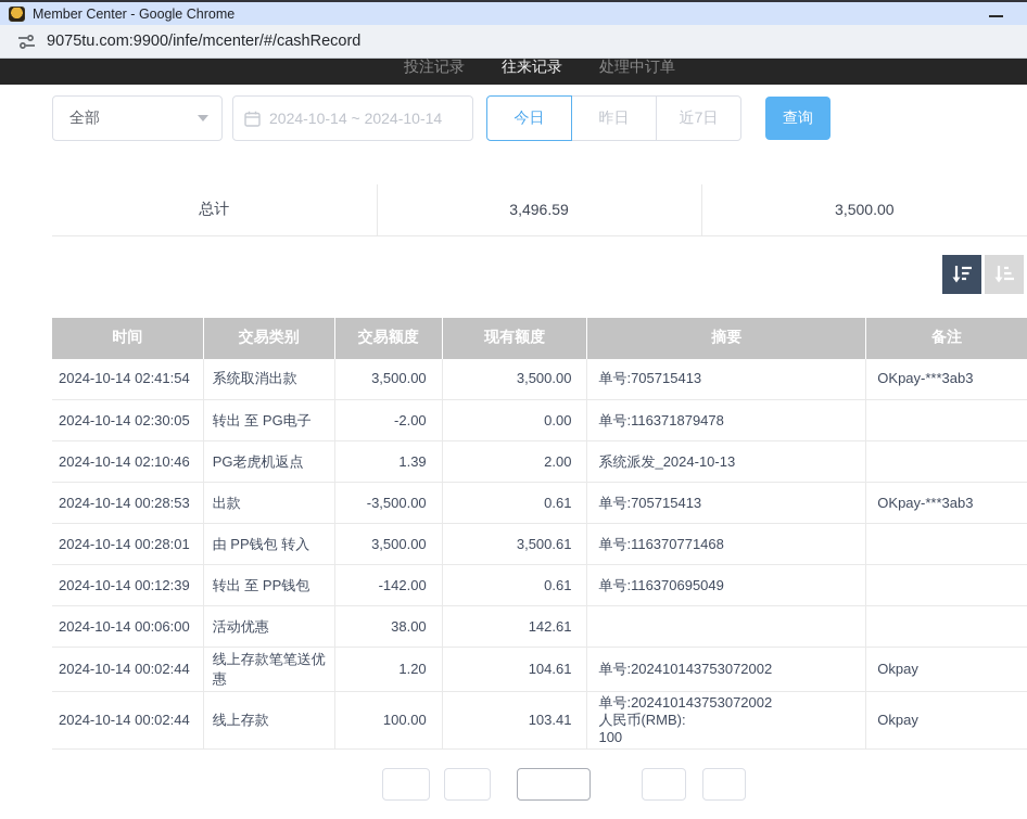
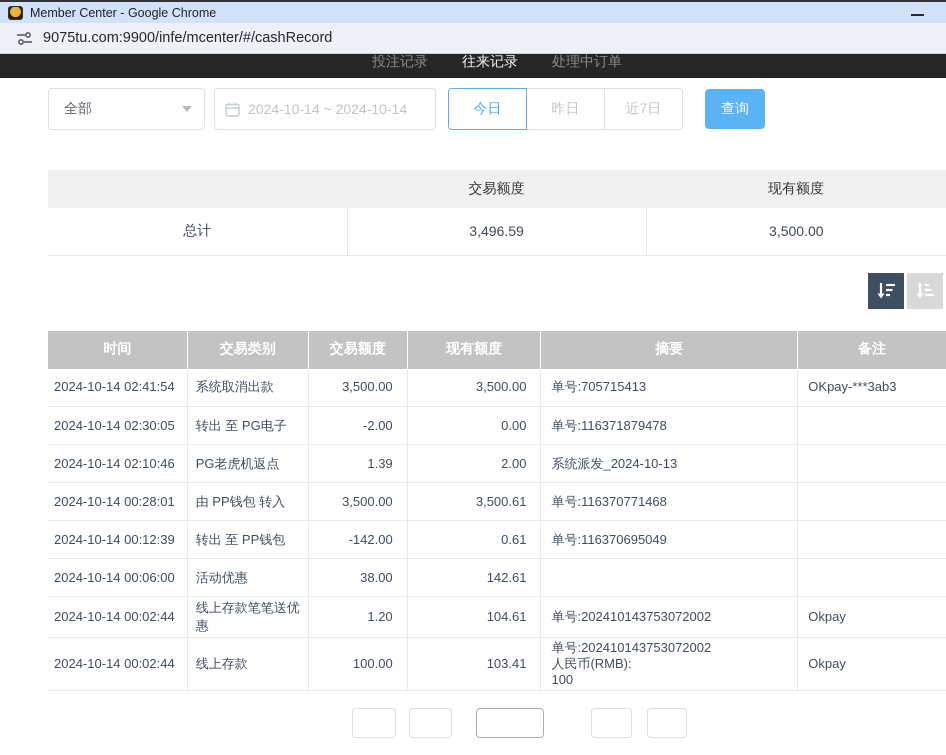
  Member Center - Google Chrome
  9075tu.com:9900/infe/mcenter/#/cashRecord
  投注记录
  往来记录
  处理中订单
  全部
  2024-10-14 ~ 2024-10-14
  今日
  昨日
  近7日
  查询
+ 	交易额度	现有额度
  总计	3,496.59	3,500.00
  时间	交易类别	交易额度	现有额度	摘要	备注
  2024-10-14 02:41:54	系统取消出款	3,500.00	3,500.00	单号:705715413	OKpay-***3ab3
  2024-10-14 02:30:05	转出 至 PG电子	-2.00	0.00	单号:116371879478
  2024-10-14 02:10:46	PG老虎机返点	1.39	2.00	系统派发_2024-10-13
- 2024-10-14 00:28:53	出款	-3,500.00	0.61	单号:705715413	OKpay-***3ab3
  2024-10-14 00:28:01	由 PP钱包 转入	3,500.00	3,500.61	单号:116370771468
  2024-10-14 00:12:39	转出 至 PP钱包	-142.00	0.61	单号:116370695049
  2024-10-14 00:06:00	活动优惠	38.00	142.61
  2024-10-14 00:02:44	线上存款笔笔送优惠	1.20	104.61	单号:202410143753072002	Okpay
  2024-10-14 00:02:44	线上存款	100.00	103.41	单号:202410143753072002 人民币(RMB): 100	Okpay
